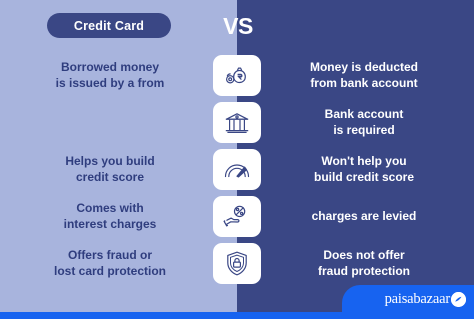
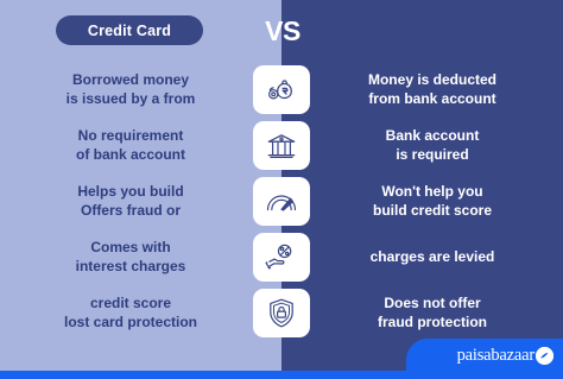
  Credit Card
  VS
  Borrowed money
  is issued by a from
  Money is deducted
  from bank account
+ No requirement
+ of bank account
  Bank account
  is required
  Helps you build
- credit score
+ Offers fraud or
  Won't help you
  build credit score
  Comes with
  interest charges
  charges are levied
- Offers fraud or
+ credit score
  lost card protection
  Does not offer
  fraud protection
  paisabazaar
